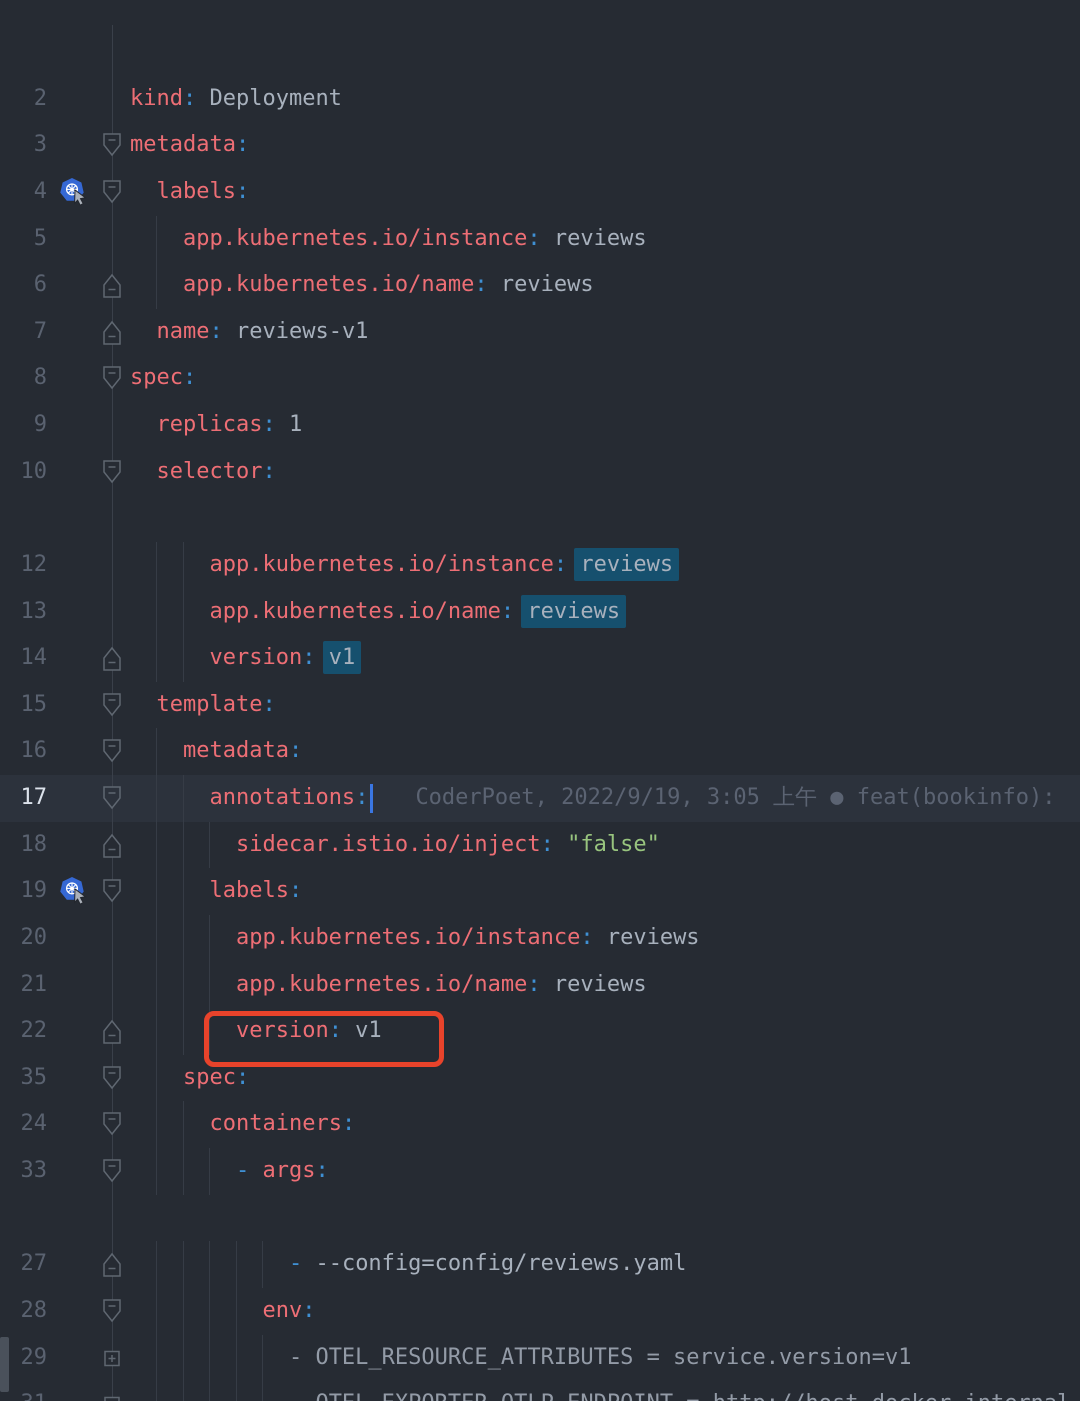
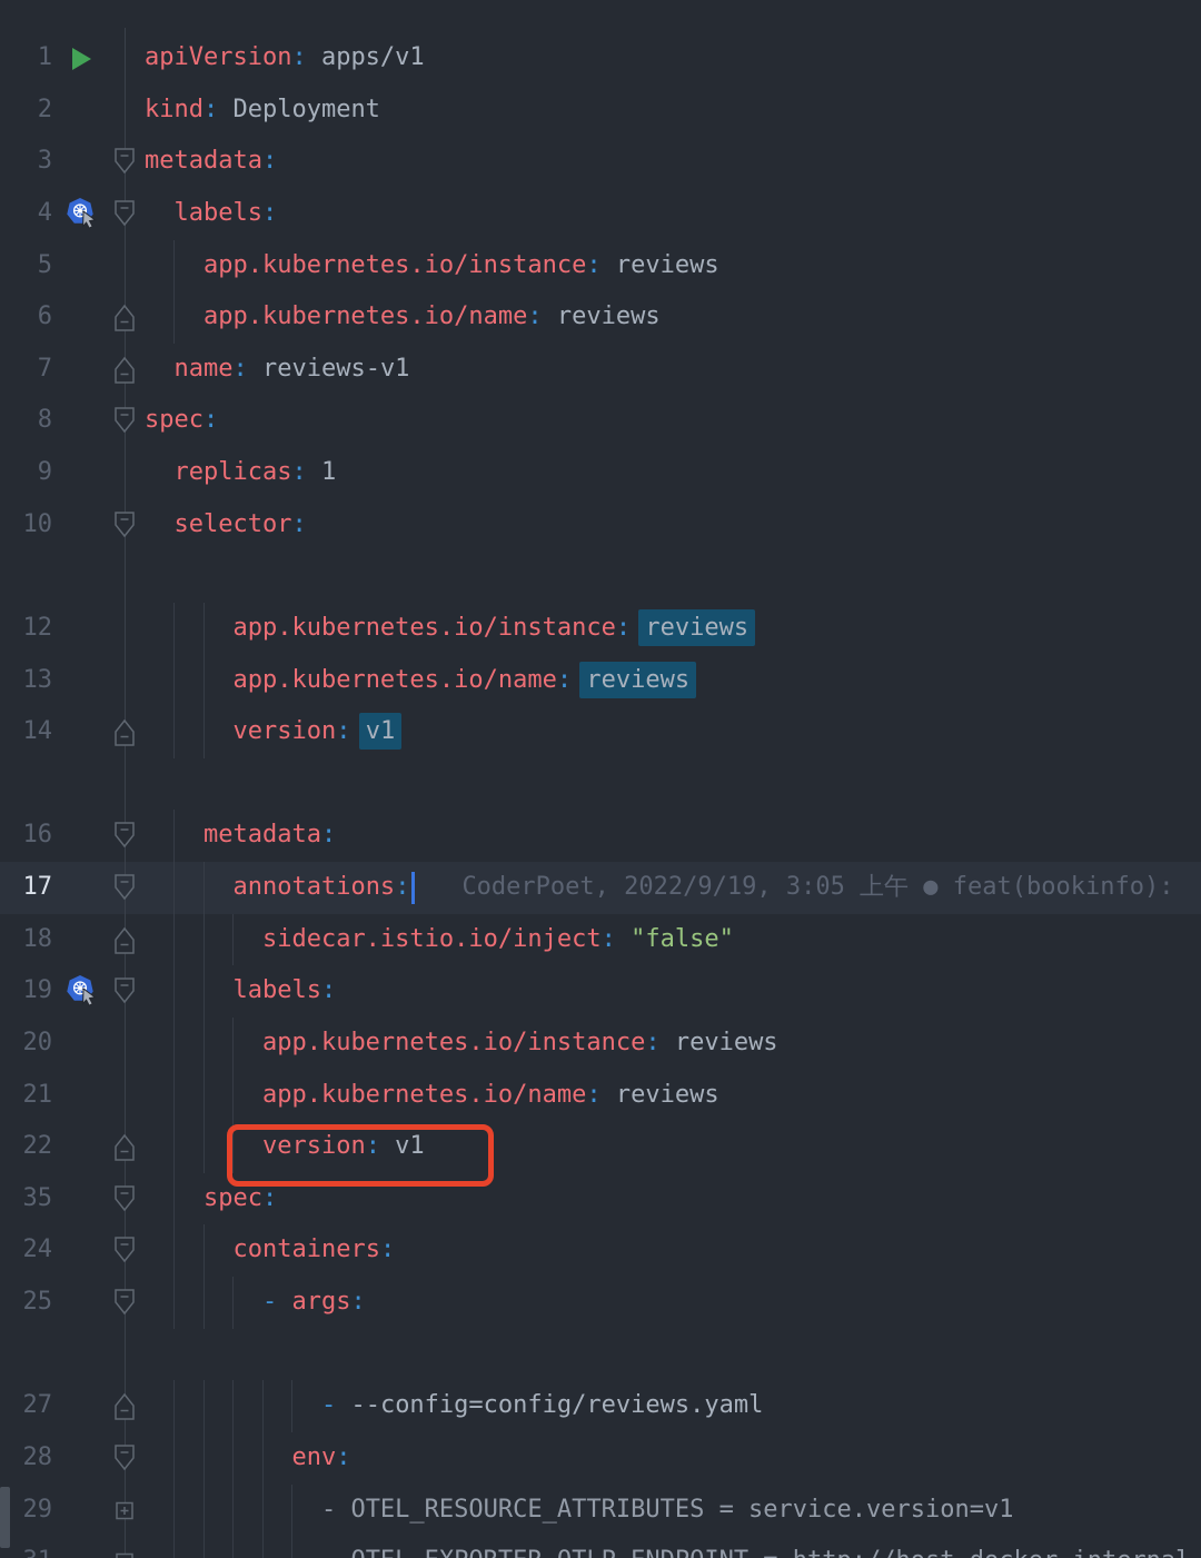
+ 1
+ apiVersion: apps/v1
  2
  kind: Deployment
  3
  metadata:
  4
  labels:
  5
  app.kubernetes.io/instance: reviews
  6
  app.kubernetes.io/name: reviews
  7
  name: reviews-v1
  8
  spec:
  9
  replicas: 1
  10
  selector:
  12
  app.kubernetes.io/instance: reviews
  13
  app.kubernetes.io/name: reviews
  14
  version: v1
- 15
- template:
  16
  metadata:
  17
  annotations: CoderPoet, 2022/9/19, 3:05 上午 ● feat(bookinfo):
  18
  sidecar.istio.io/inject: "false"
  19
  labels:
  20
  app.kubernetes.io/instance: reviews
  21
  app.kubernetes.io/name: reviews
  22
  version: v1
  35
  spec:
  24
  containers:
- 33
+ 25
  - args:
  27
  - --config=config/reviews.yaml
  28
  env:
  29
  - OTEL_RESOURCE_ATTRIBUTES = service.version=v1
